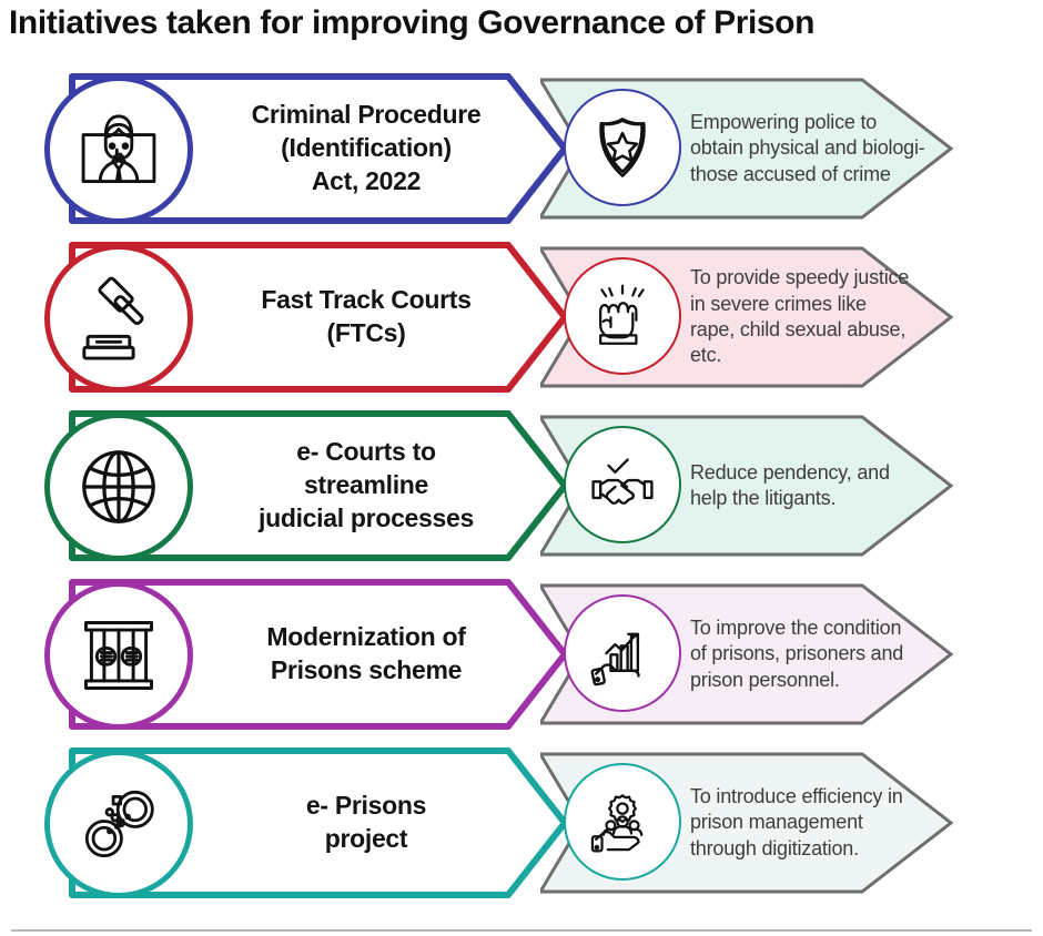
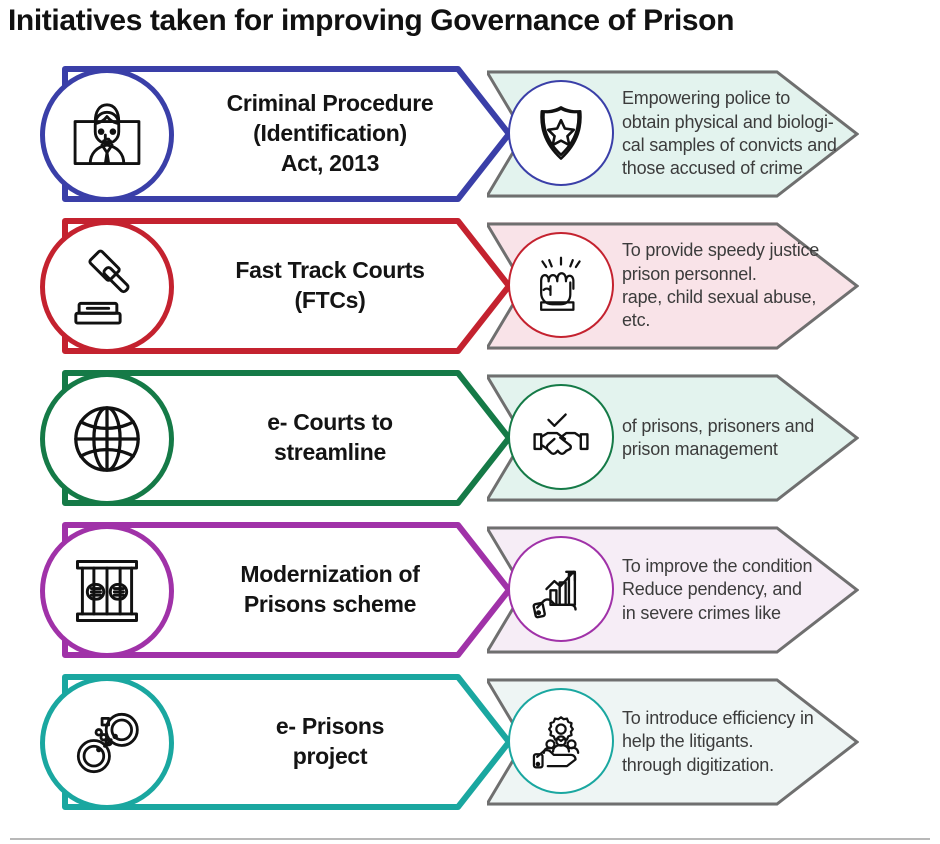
  Initiatives taken for improving Governance of Prison
  Criminal Procedure
  (Identification)
- Act, 2022
+ Act, 2013
  Empowering police to
  obtain physical and biologi-
+ cal samples of convicts and
  those accused of crime
  Fast Track Courts
  (FTCs)
  To provide speedy justice
- in severe crimes like
+ prison personnel.
  rape, child sexual abuse,
  etc.
  e- Courts to
  streamline
- judicial processes
- Reduce pendency, and
+ of prisons, prisoners and
- help the litigants.
+ prison management
  Modernization of
  Prisons scheme
  To improve the condition
- of prisons, prisoners and
+ Reduce pendency, and
- prison personnel.
+ in severe crimes like
  e- Prisons
  project
  To introduce efficiency in
- prison management
+ help the litigants.
  through digitization.
